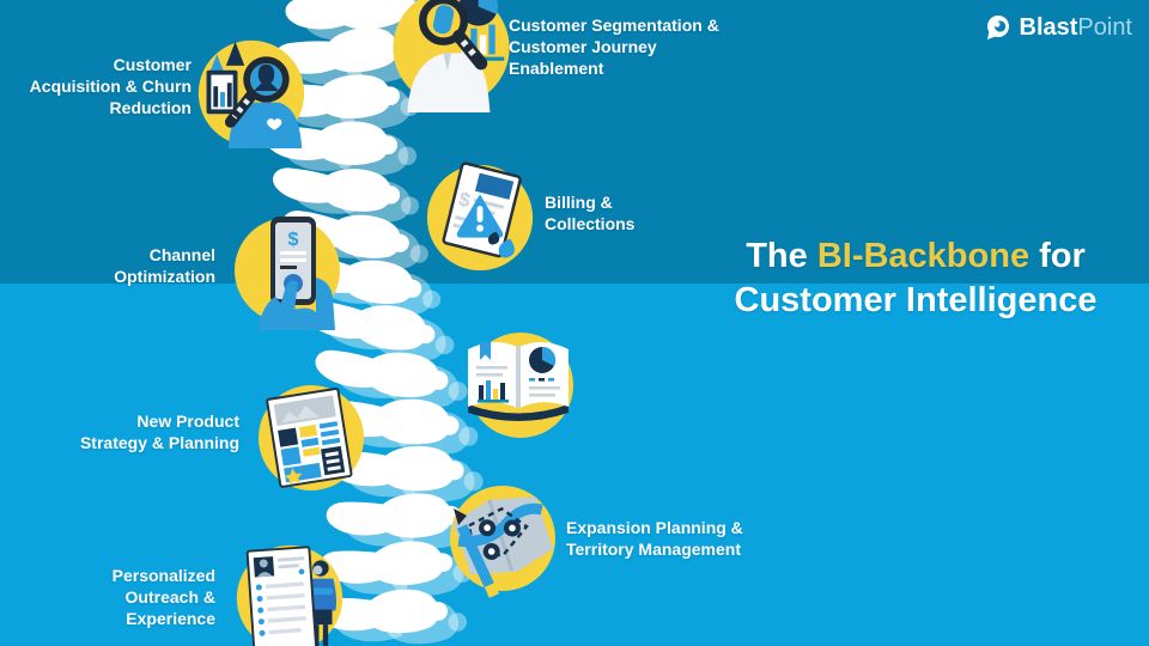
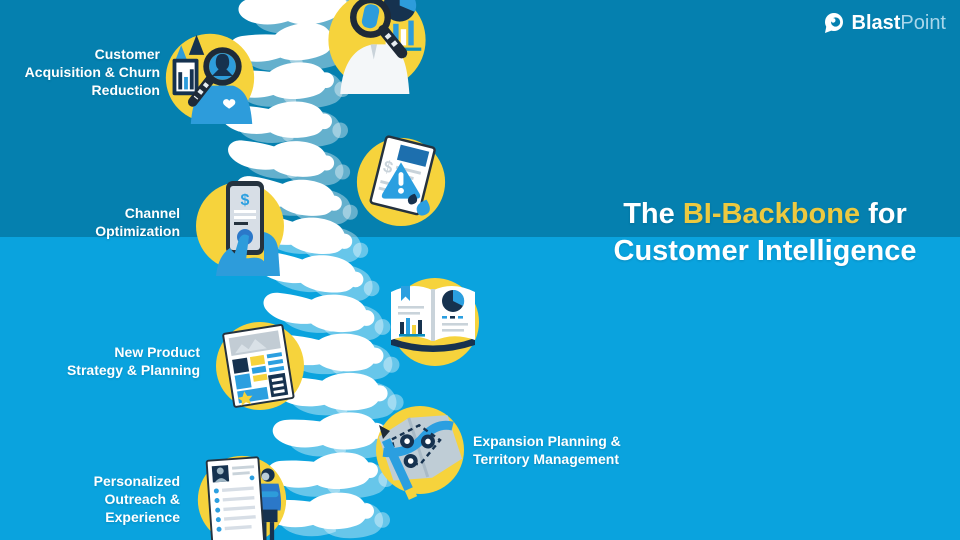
  $
  Customer
  Acquisition & Churn
  Reduction
- Customer Segmentation &
- Customer Journey
- Enablement
- Billing &
- Collections
  Channel
  Optimization
  New Product
  Strategy & Planning
  Expansion Planning &
  Territory Management
  Personalized
  Outreach &
  Experience
  The BI-Backbone for
  Customer Intelligence
  BlastPoint
